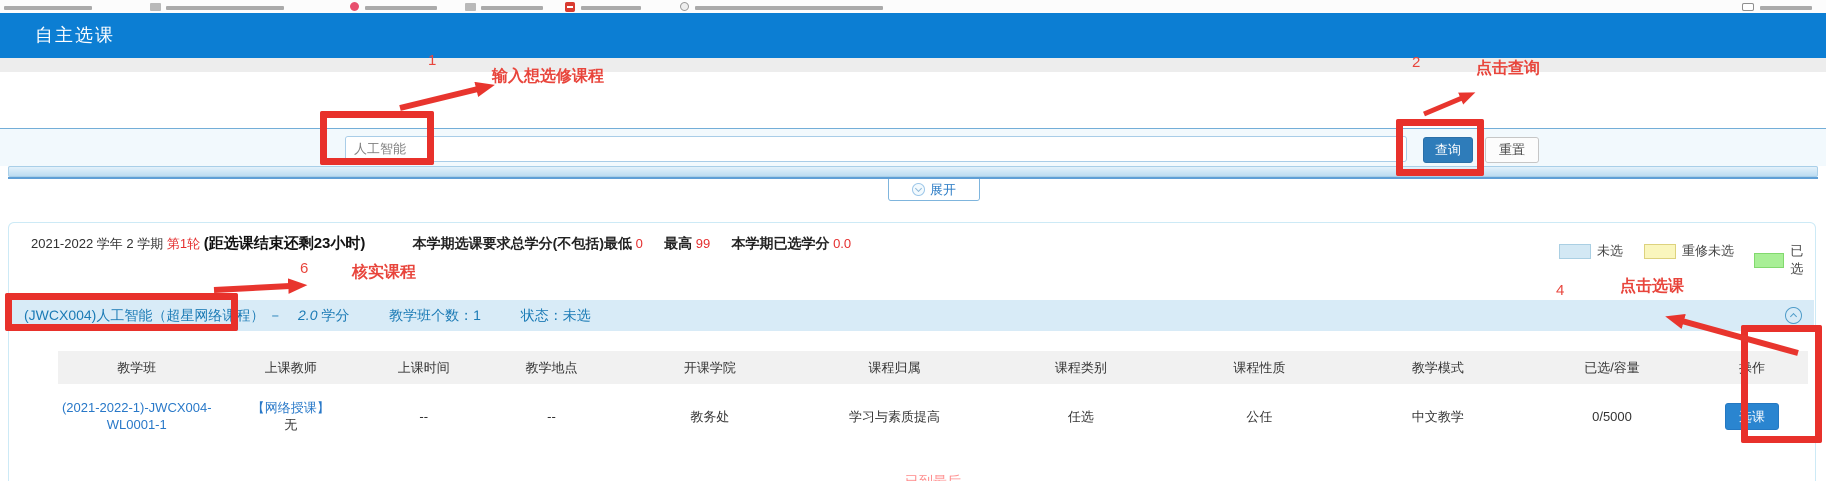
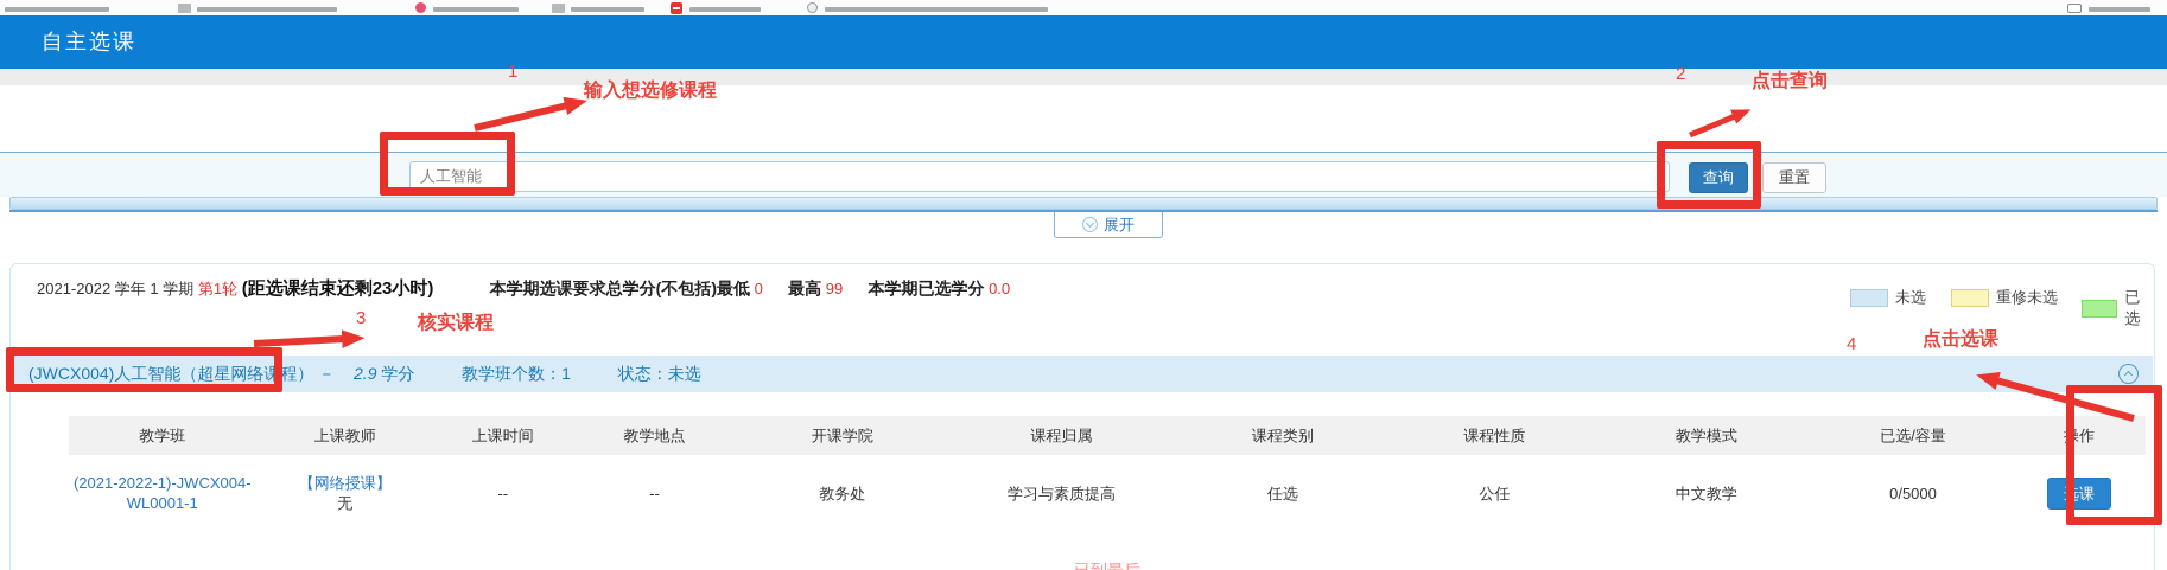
  自主选课
  人工智能
  查询
  重置
  展开
- 2021-2022 学年 2 学期 第1轮 (距选课结束还剩23小时) 本学期选课要求总学分(不包括)最低 0 最高 99 本学期已选学分 0.0
+ 2021-2022 学年 1 学期 第1轮 (距选课结束还剩23小时) 本学期选课要求总学分(不包括)最低 0 最高 99 本学期已选学分 0.0
  未选
  重修未选
  已选
- (JWCX004)人工智能（超星网络课程） － 2.0 学分 教学班个数：1 状态：未选
+ (JWCX004)人工智能（超星网络课程） － 2.9 学分 教学班个数：1 状态：未选
  教学班
  上课教师
  上课时间
  教学地点
  开课学院
  课程归属
  课程类别
  课程性质
  教学模式
  已选/容量
  操作
  (2021-2022-1)-JWCX004-WL0001-1
  【网络授课】
  无
  --
  --
  教务处
  学习与素质提高
  任选
  公任
  中文教学
  0/5000
  选课
  1
  输入想选修课程
  2
  点击查询
- 6
+ 3
  核实课程
  4
  点击选课
